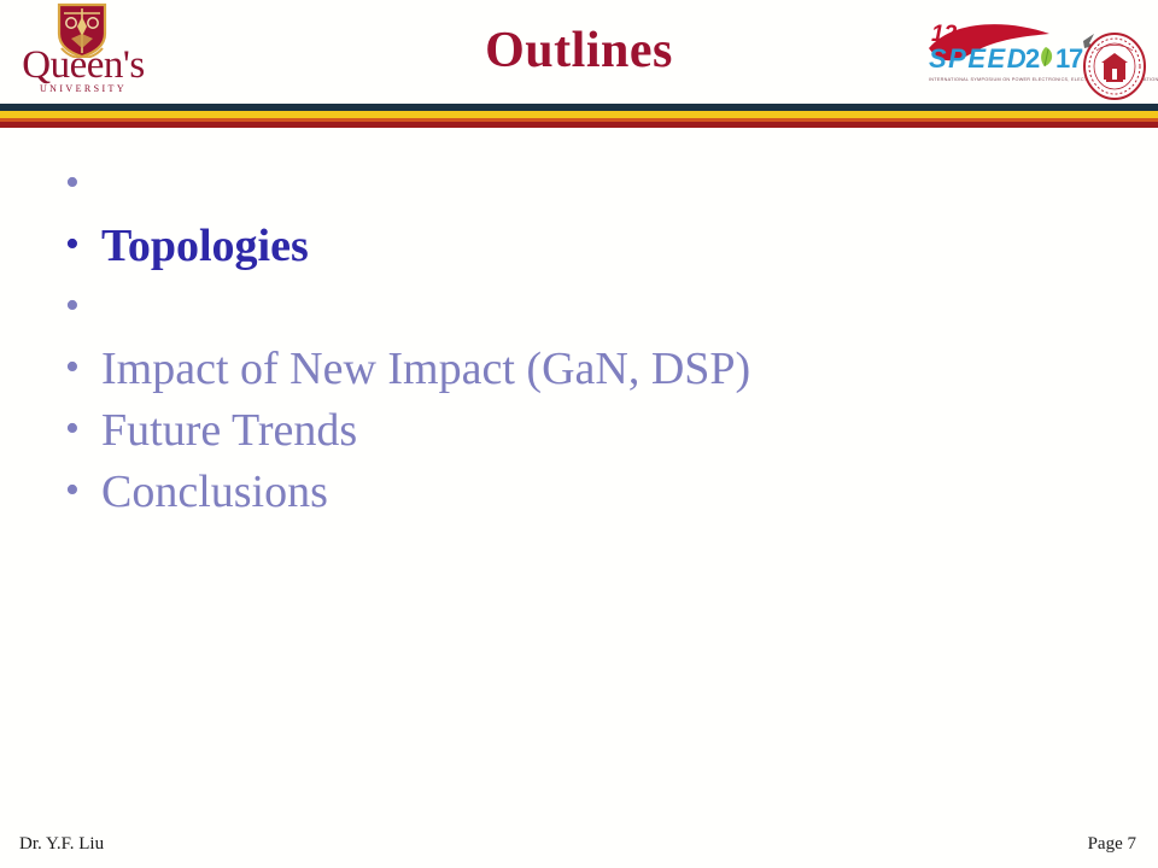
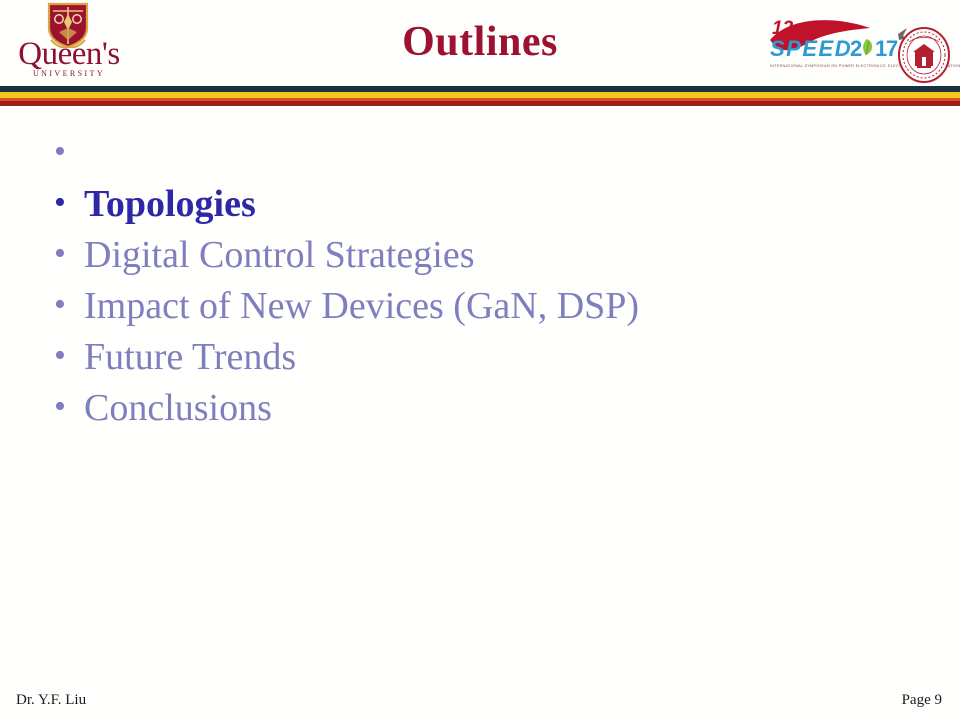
  Queen's
  UNIVERSITY
  Outlines
  12
  SPEED
  2
  1
  7
  •
  •
  Topologies
  •
+ Digital Control Strategies
  •
- Impact of New Impact (GaN, DSP)
+ Impact of New Devices (GaN, DSP)
  •
  Future Trends
  •
  Conclusions
  Dr. Y.F. Liu
- Page 7
+ Page 9
